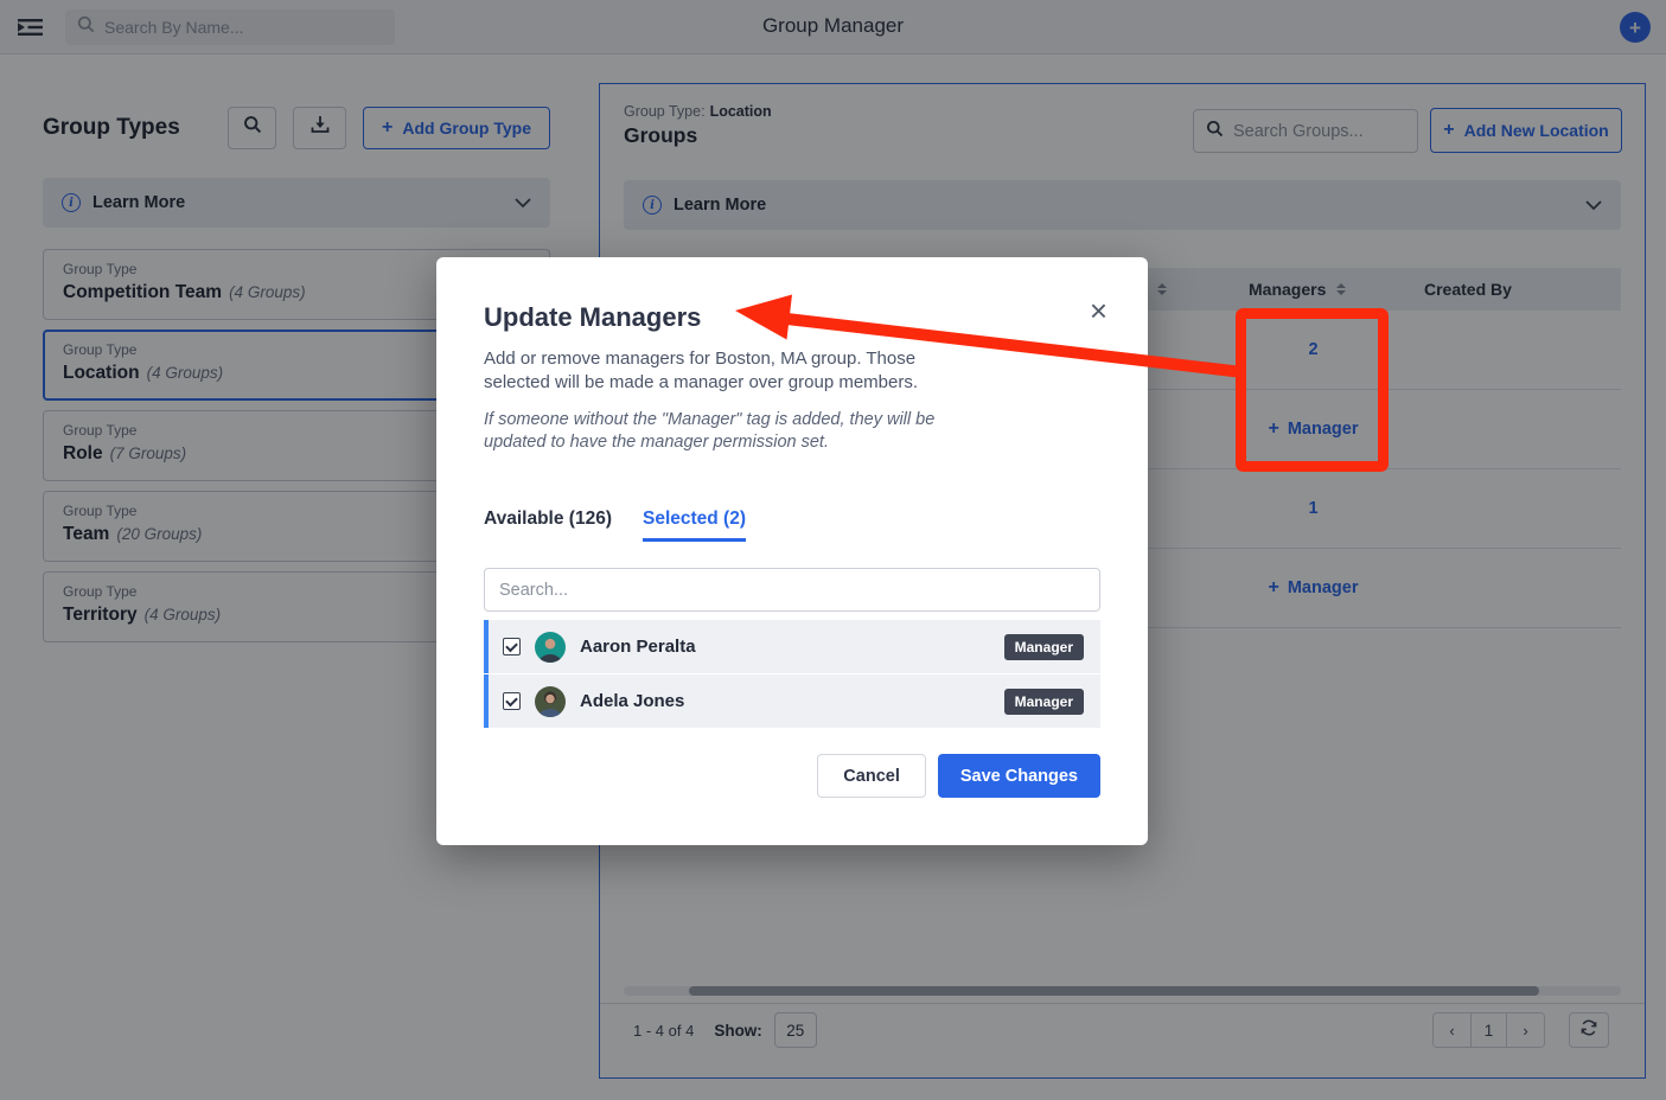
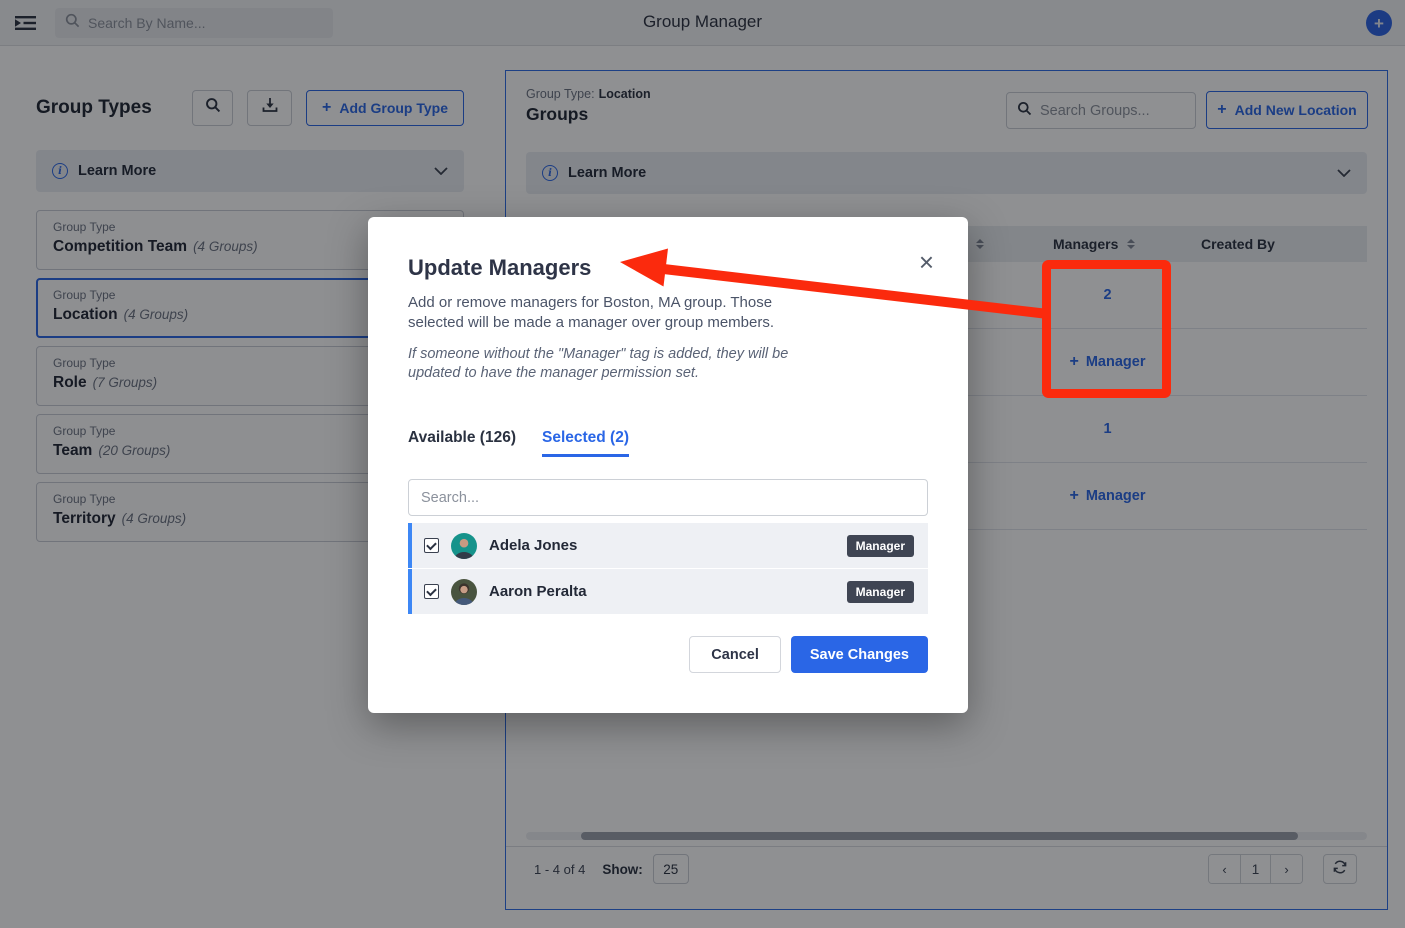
  Search By Name...
  Group Manager
  +
  Group Types
  +
  Add Group Type
  i
  Learn More
  Group Type
  Competition Team (4 Groups)
  Group Type
  Location (4 Groups)
  Group Type
  Role (7 Groups)
  Group Type
  Team (20 Groups)
  Group Type
  Territory (4 Groups)
  Group Type: Location
  Groups
  Search Groups...
  +
  Add New Location
  i
  Learn More
  Managers
  Created By
  2
  +
  Manager
  1
  +
  Manager
  1 - 4 of 4
  Show:
  25
  ‹
  1
  ›
  Update Managers
  ×
  Add or remove managers for Boston, MA group. Those selected will be made a manager over group members.
  If someone without the "Manager" tag is added, they will be updated to have the manager permission set.
  Available (126)
  Selected (2)
  Search...
- Aaron Peralta
+ Adela Jones
  Manager
- Adela Jones
+ Aaron Peralta
  Manager
  Cancel
  Save Changes
